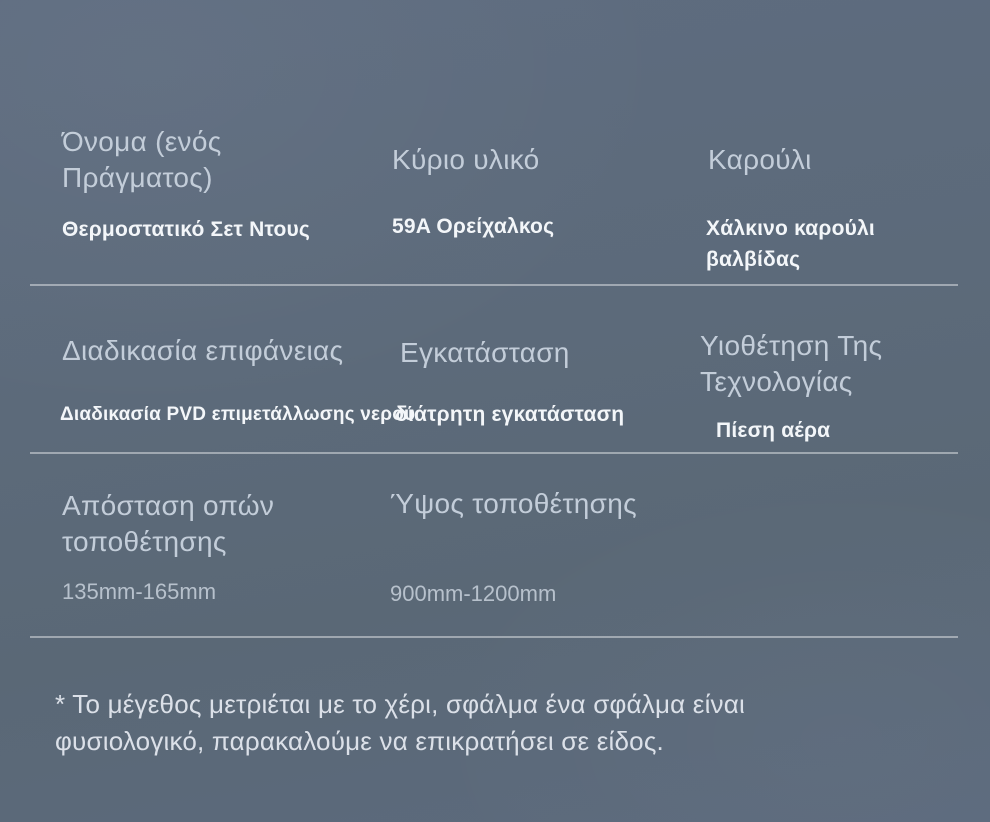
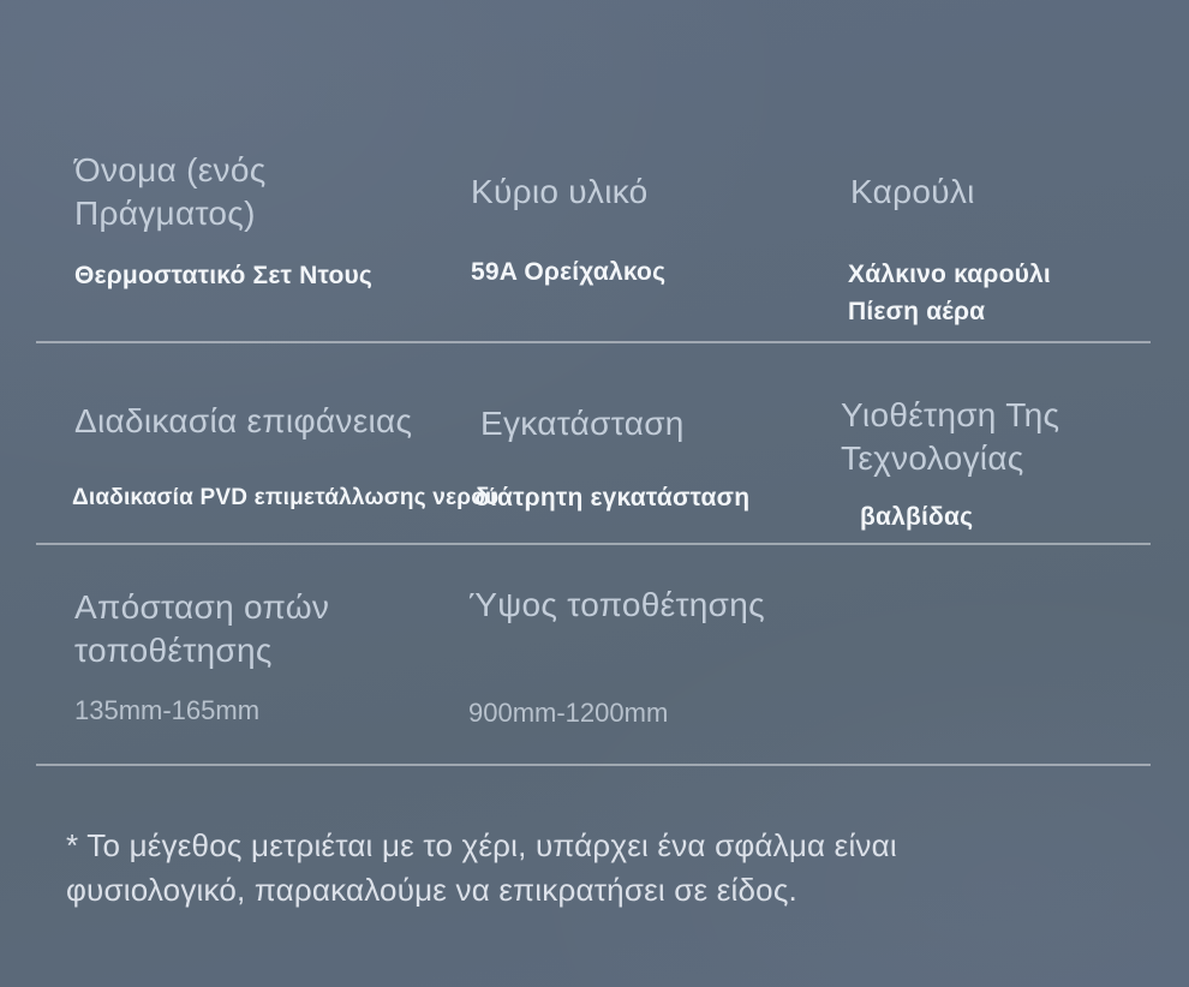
  Όνομα (ενός
  Πράγματος)
  Κύριο υλικό
  Καρούλι
  Θερμοστατικό Σετ Ντους
  59A Ορείχαλκος
  Χάλκινο καρούλι
- βαλβίδας
+ Πίεση αέρα
  Διαδικασία επιφάνειας
  Εγκατάσταση
  Υιοθέτηση Της
  Τεχνολογίας
  Διαδικασία PVD επιμετάλλωσης νερού
  διάτρητη εγκατάσταση
- Πίεση αέρα
+ βαλβίδας
  Απόσταση οπών
  τοποθέτησης
  Ύψος τοποθέτησης
  135mm-165mm
  900mm-1200mm
- * Το μέγεθος μετριέται με το χέρι, σφάλμα ένα σφάλμα είναι
+ * Το μέγεθος μετριέται με το χέρι, υπάρχει ένα σφάλμα είναι
  φυσιολογικό, παρακαλούμε να επικρατήσει σε είδος.
